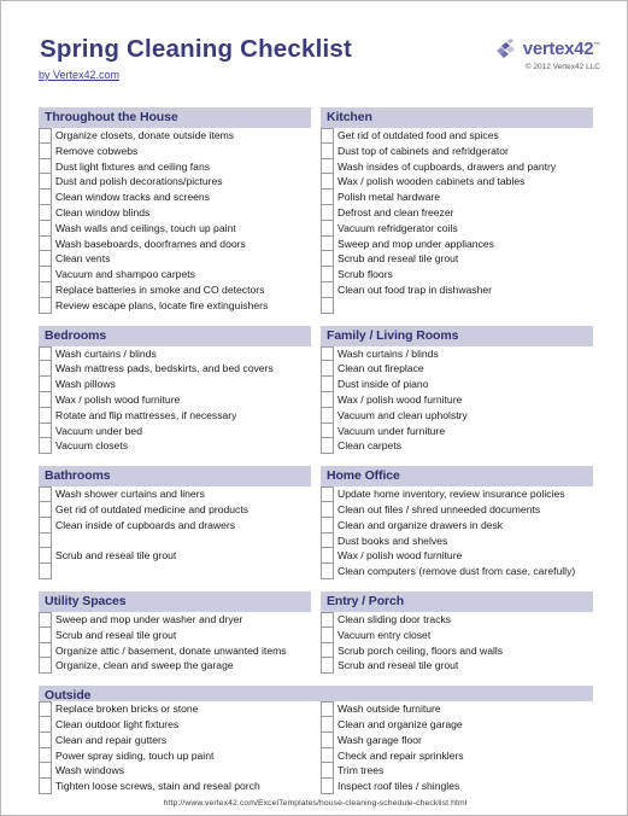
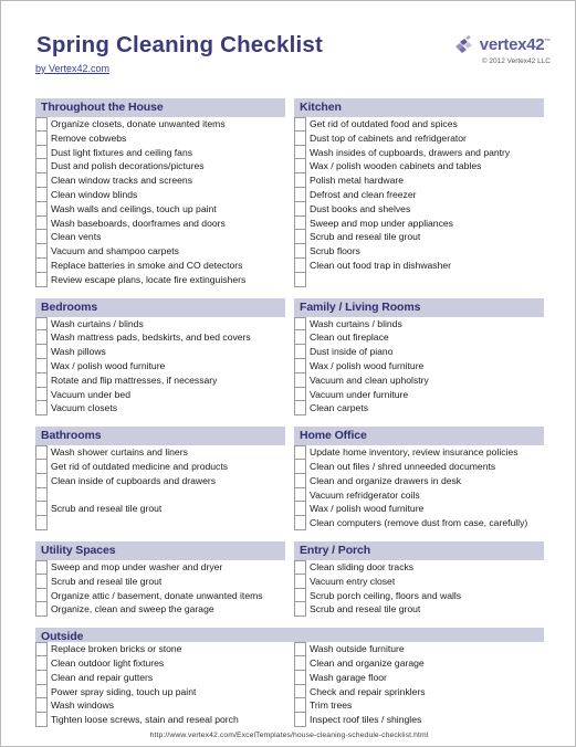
  Spring Cleaning Checklist
  by Vertex42.com
  vertex42
  Throughout the House
- Organize closets, donate outside items
+ Organize closets, donate unwanted items
  Remove cobwebs
  Dust light fixtures and ceiling fans
  Dust and polish decorations/pictures
  Clean window tracks and screens
  Clean window blinds
  Wash walls and ceilings, touch up paint
  Wash baseboards, doorframes and doors
  Clean vents
  Vacuum and shampoo carpets
  Replace batteries in smoke and CO detectors
  Review escape plans, locate fire extinguishers
  Bedrooms
  Wash curtains / blinds
  Wash mattress pads, bedskirts, and bed covers
  Wash pillows
  Wax / polish wood furniture
  Rotate and flip mattresses, if necessary
  Vacuum under bed
  Vacuum closets
  Bathrooms
  Wash shower curtains and liners
  Get rid of outdated medicine and products
  Clean inside of cupboards and drawers
  Scrub and reseal tile grout
  Utility Spaces
  Sweep and mop under washer and dryer
  Scrub and reseal tile grout
  Organize attic / basement, donate unwanted items
  Organize, clean and sweep the garage
  Kitchen
  Get rid of outdated food and spices
  Dust top of cabinets and refridgerator
  Wash insides of cupboards, drawers and pantry
  Wax / polish wooden cabinets and tables
  Polish metal hardware
  Defrost and clean freezer
- Vacuum refridgerator coils
+ Dust books and shelves
  Sweep and mop under appliances
  Scrub and reseal tile grout
  Scrub floors
  Clean out food trap in dishwasher
  Family / Living Rooms
  Wash curtains / blinds
  Clean out fireplace
  Dust inside of piano
  Wax / polish wood furniture
  Vacuum and clean upholstry
  Vacuum under furniture
  Clean carpets
  Home Office
  Update home inventory, review insurance policies
  Clean out files / shred unneeded documents
  Clean and organize drawers in desk
- Dust books and shelves
+ Vacuum refridgerator coils
  Wax / polish wood furniture
  Clean computers (remove dust from case, carefully)
  Entry / Porch
  Clean sliding door tracks
  Vacuum entry closet
  Scrub porch ceiling, floors and walls
  Scrub and reseal tile grout
  Outside
  Replace broken bricks or stone
  Clean outdoor light fixtures
  Clean and repair gutters
  Power spray siding, touch up paint
  Wash windows
  Tighten loose screws, stain and reseal porch
  Wash outside furniture
  Clean and organize garage
  Wash garage floor
  Check and repair sprinklers
  Trim trees
  Inspect roof tiles / shingles
